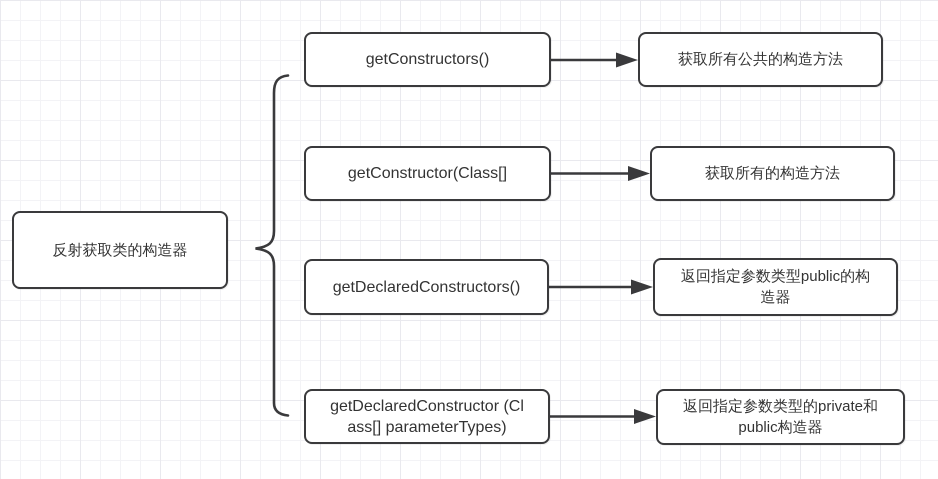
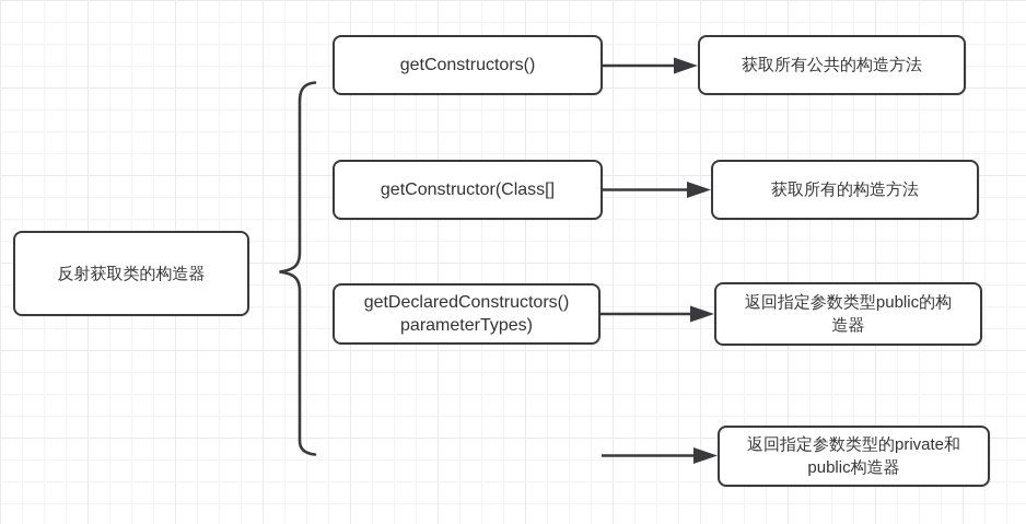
  反射获取类的构造器
  getConstructors()
  获取所有公共的构造方法
  getConstructor(Class[]
  获取所有的构造方法
  getDeclaredConstructors()
+ parameterTypes)
  返回指定参数类型public的构
  造器
- getDeclaredConstructor (Cl
- ass[] parameterTypes)
  返回指定参数类型的private和
  public构造器
